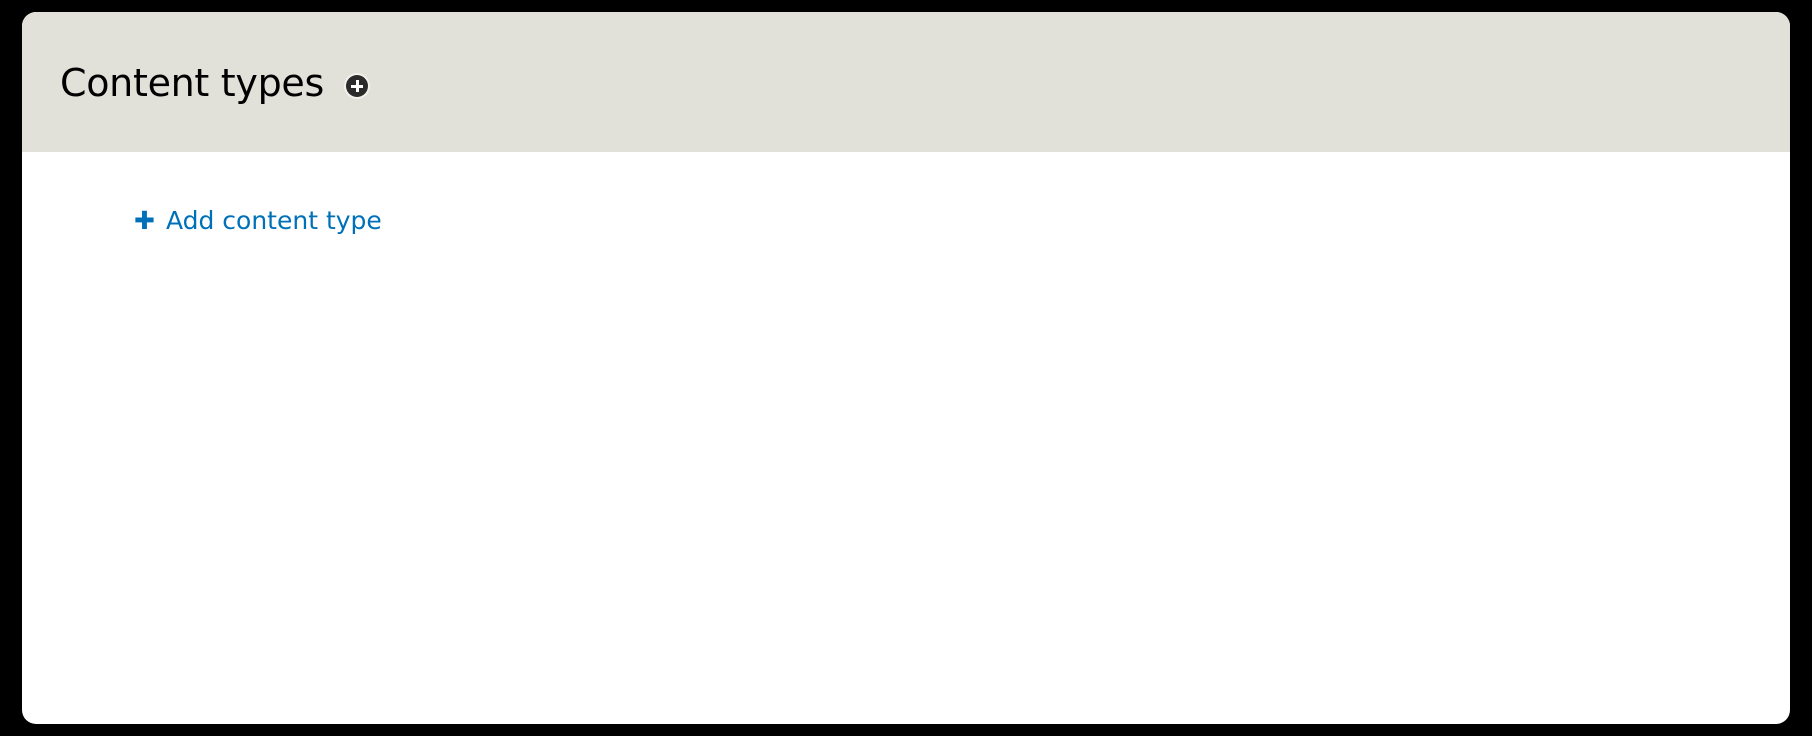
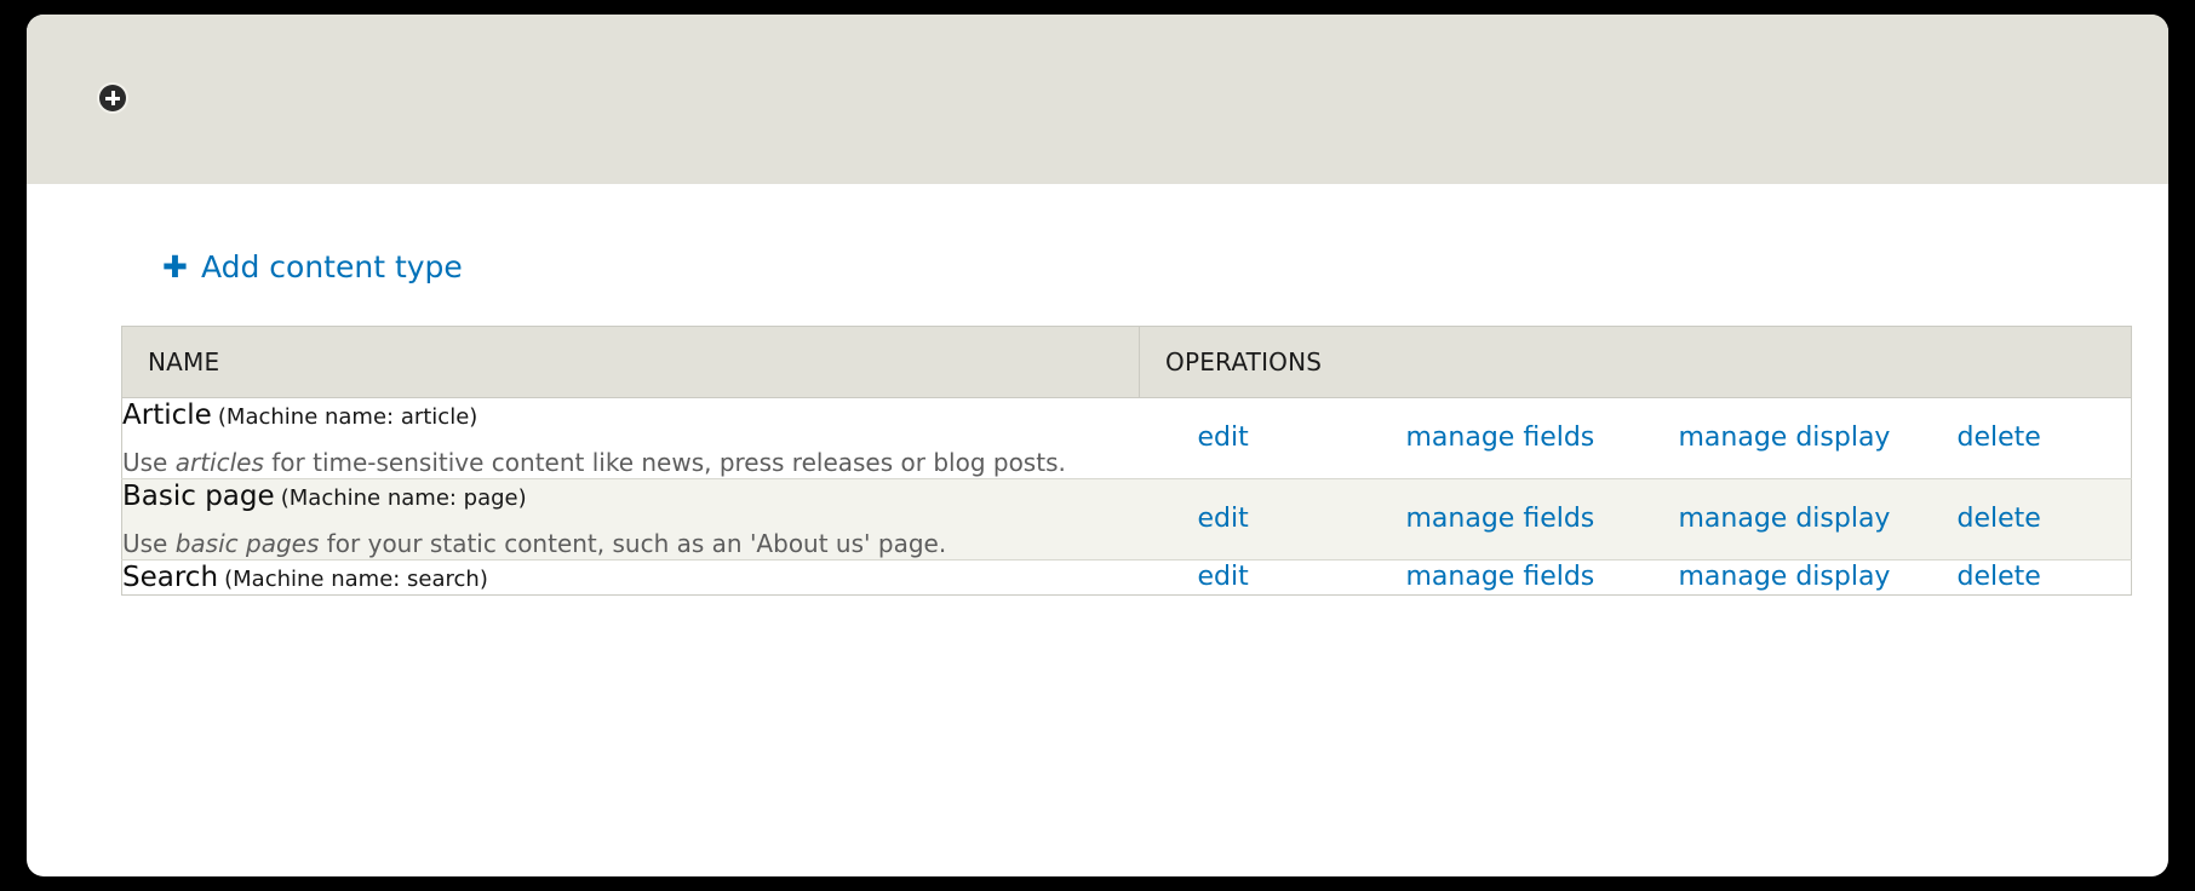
- Content types
  ✚
  Add content type
+ NAME	OPERATIONS
+ Article (Machine name: article) Use articles for time-sensitive content like news, press releases or blog posts.	edit manage fields manage display delete
+ Basic page (Machine name: page) Use basic pages for your static content, such as an 'About us' page.	edit manage fields manage display delete
+ Search (Machine name: search)	edit manage fields manage display delete
